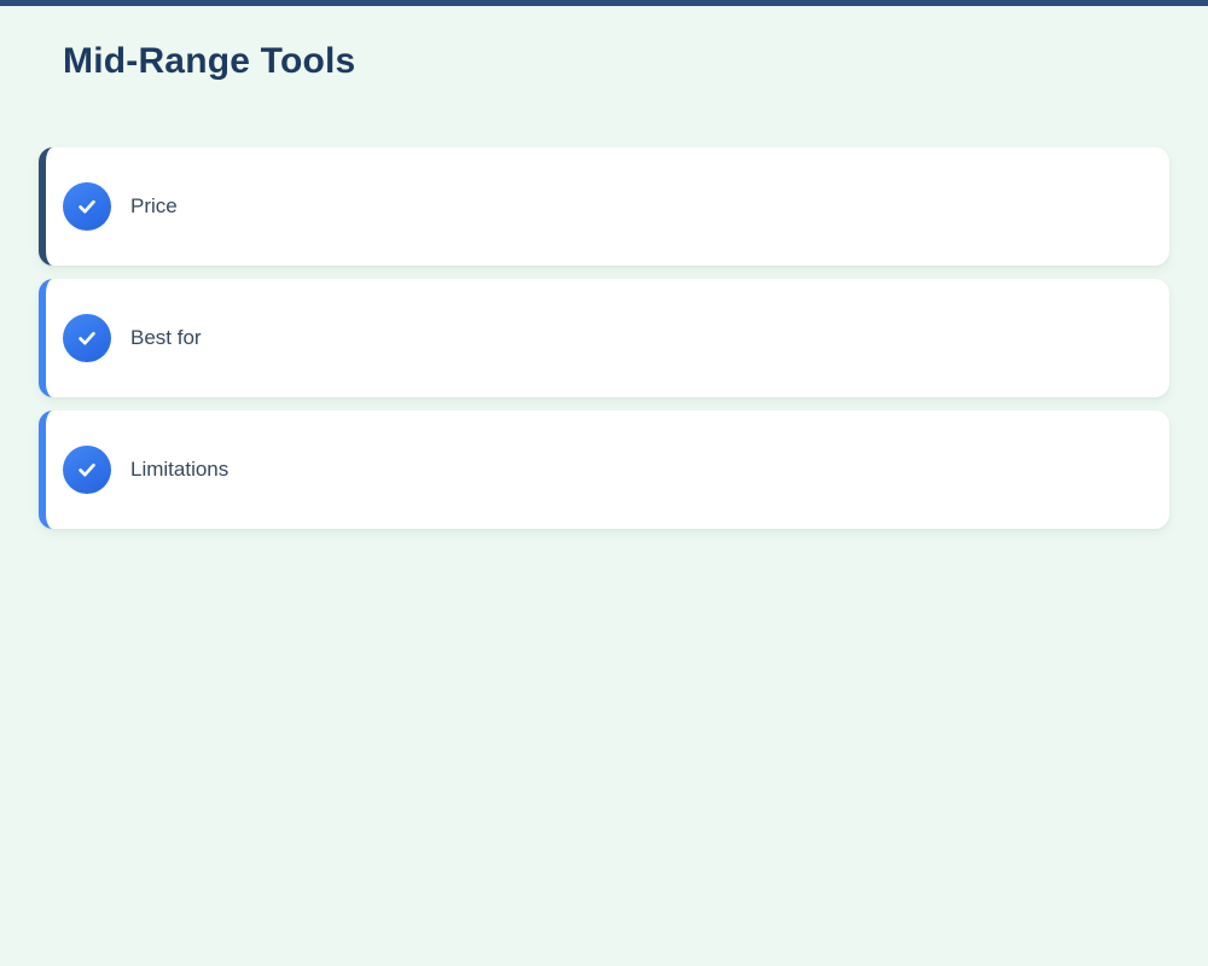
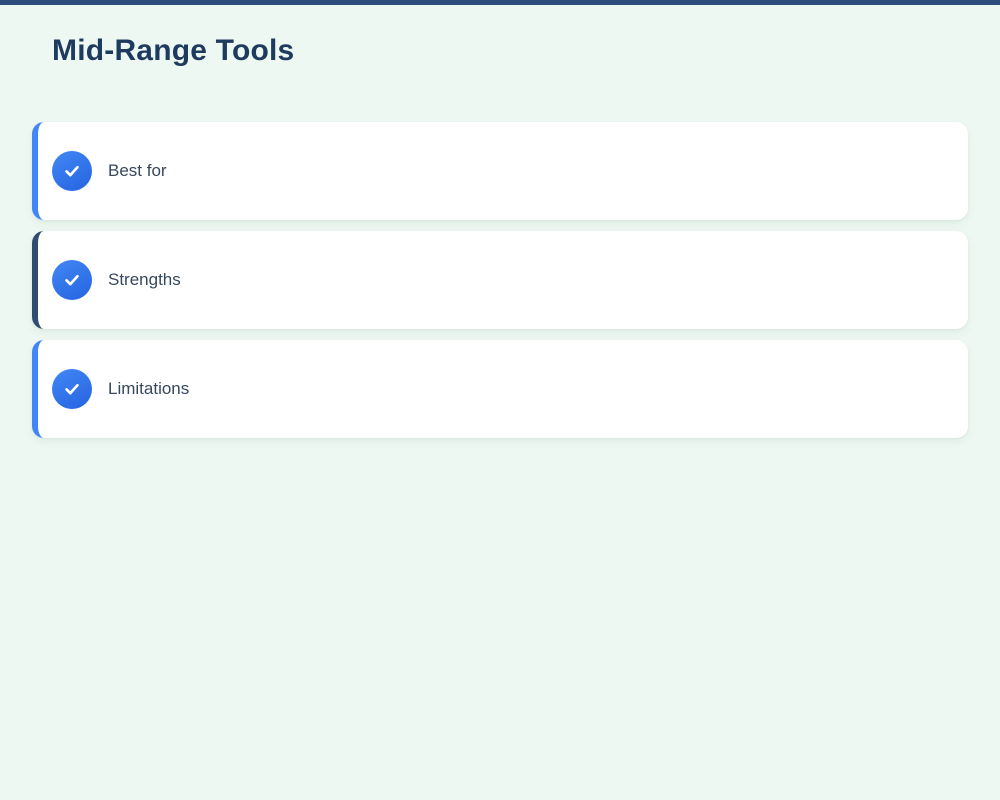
  Mid-Range Tools
- Price
  Best for
+ Strengths
  Limitations
